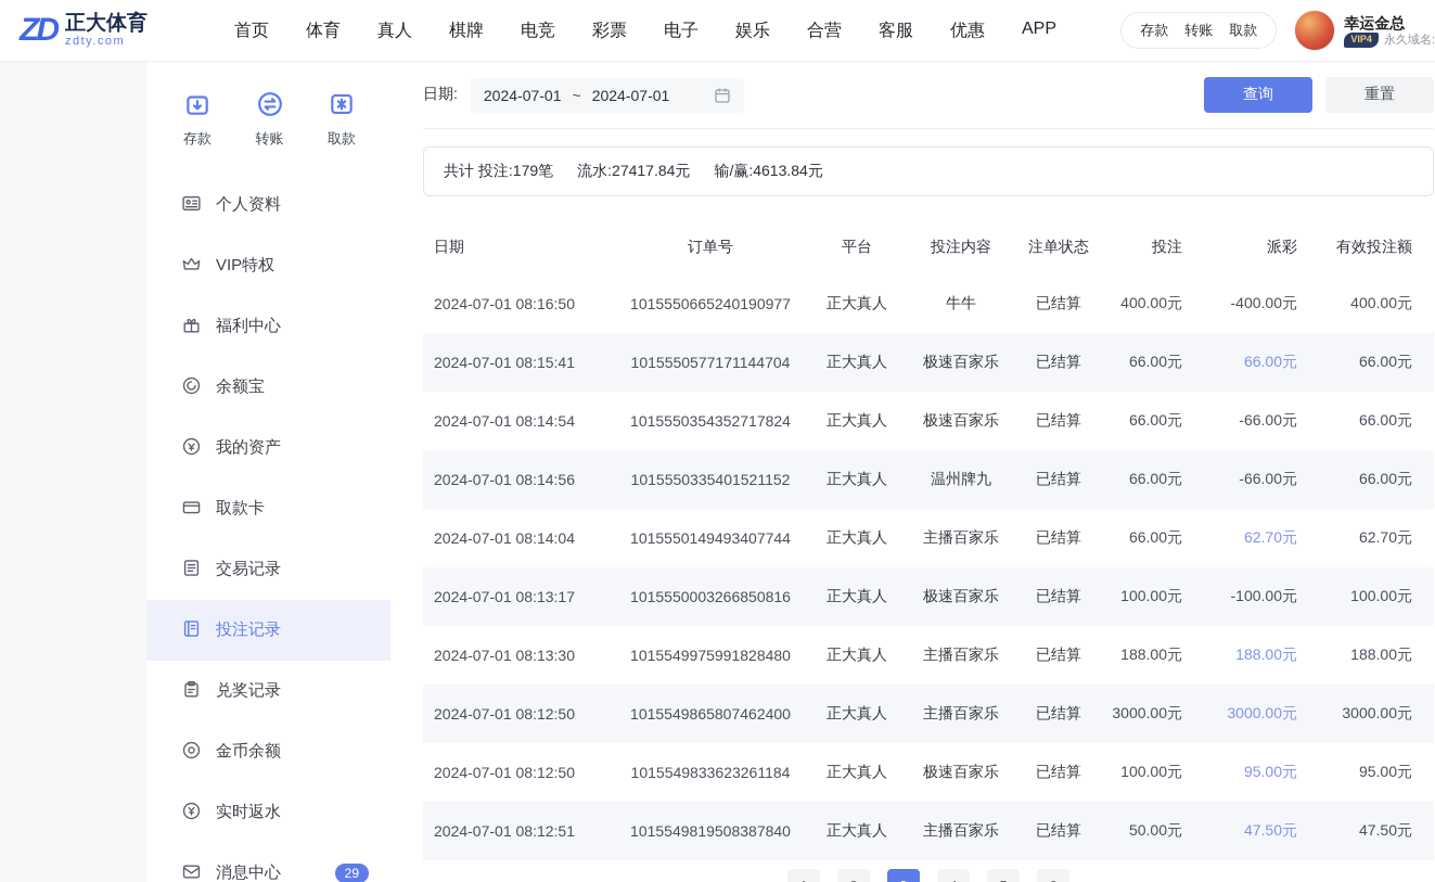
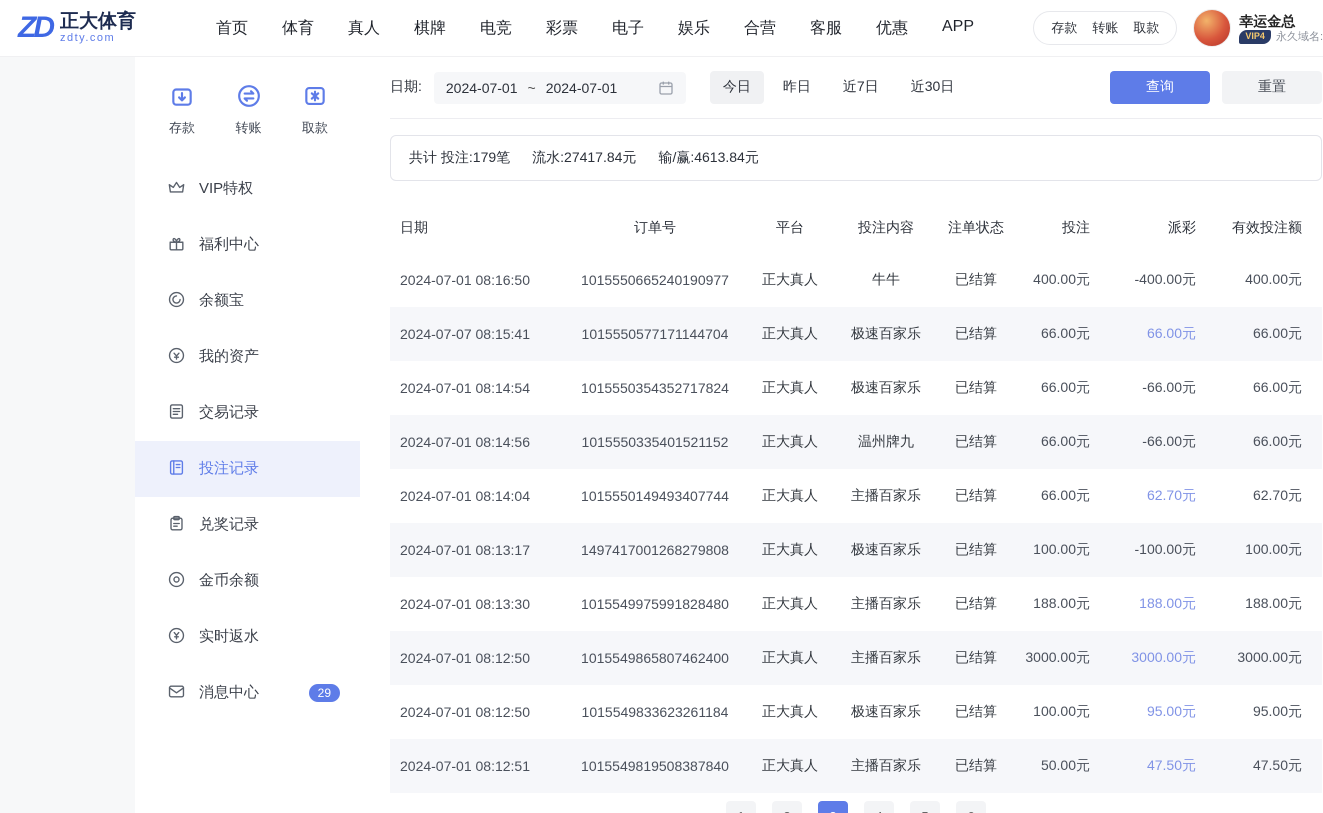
  ZD
  正大体育
  zdty.com
  首页
  体育
  真人
  棋牌
  电竞
  彩票
  电子
  娱乐
  合营
  客服
  优惠
  APP
  存款
  转账
  取款
  幸运金总
  VIP4
  永久域名:
  存款
  转账
  取款
- 个人资料
  VIP特权
  福利中心
  余额宝
  我的资产
- 取款卡
  交易记录
  投注记录
  兑奖记录
  金币余额
  实时返水
  消息中心
  29
  日期:
  2024-07-01
  ~
  2024-07-01
+ 今日
+ 昨日
+ 近7日
+ 近30日
  查询
  重置
  共计 投注:179笔
  流水:27417.84元
  输/赢:4613.84元
  日期
  订单号
  平台
  投注内容
  注单状态
  投注
  派彩
  有效投注额
  2024-07-01 08:16:50
  1015550665240190977
  正大真人
  牛牛
  已结算
  400.00元
  -400.00元
  400.00元
- 2024-07-01 08:15:41
+ 2024-07-07 08:15:41
  1015550577171144704
  正大真人
  极速百家乐
  已结算
  66.00元
  66.00元
  66.00元
  2024-07-01 08:14:54
  1015550354352717824
  正大真人
  极速百家乐
  已结算
  66.00元
  -66.00元
  66.00元
  2024-07-01 08:14:56
  1015550335401521152
  正大真人
  温州牌九
  已结算
  66.00元
  -66.00元
  66.00元
  2024-07-01 08:14:04
  1015550149493407744
  正大真人
  主播百家乐
  已结算
  66.00元
  62.70元
  62.70元
  2024-07-01 08:13:17
- 1015550003266850816
+ 1497417001268279808
  正大真人
  极速百家乐
  已结算
  100.00元
  -100.00元
  100.00元
  2024-07-01 08:13:30
  1015549975991828480
  正大真人
  主播百家乐
  已结算
  188.00元
  188.00元
  188.00元
  2024-07-01 08:12:50
  1015549865807462400
  正大真人
  主播百家乐
  已结算
  3000.00元
  3000.00元
  3000.00元
  2024-07-01 08:12:50
  1015549833623261184
  正大真人
  极速百家乐
  已结算
  100.00元
  95.00元
  95.00元
  2024-07-01 08:12:51
  1015549819508387840
  正大真人
  主播百家乐
  已结算
  50.00元
  47.50元
  47.50元
